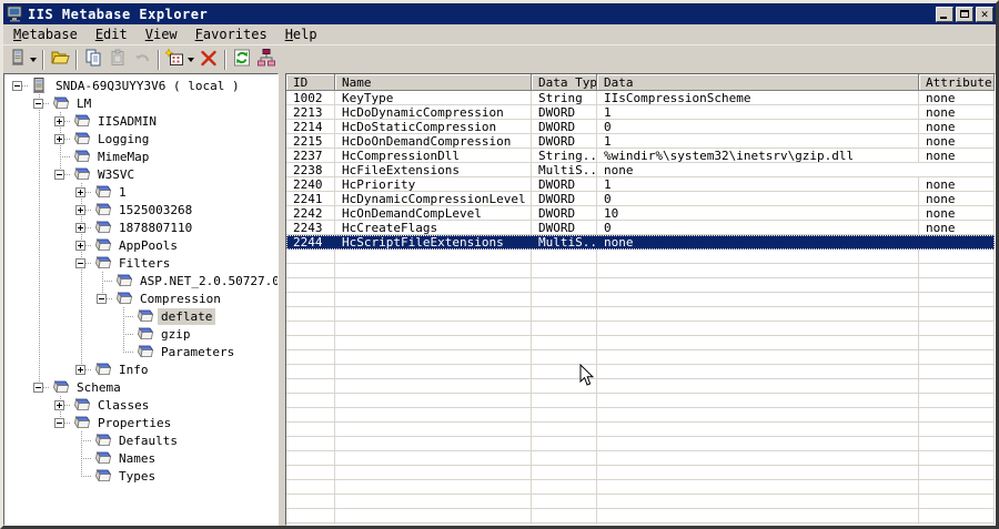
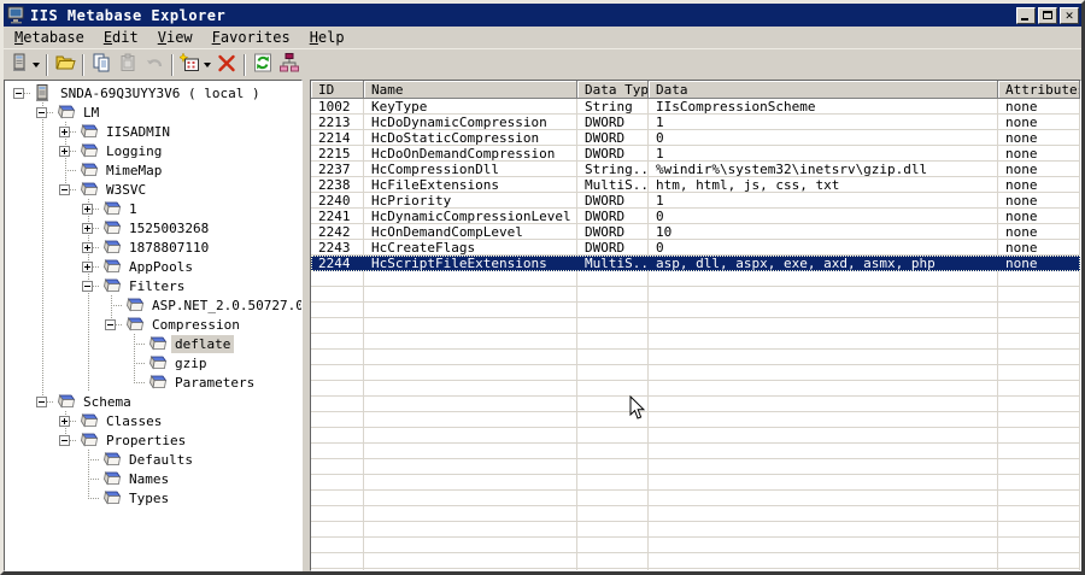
  IIS Metabase Explorer
  ✕
  Metabase
  Edit
  View
  Favorites
  Help
  SNDA-69Q3UYY3V6 ( local )
  LM
  IISADMIN
  Logging
  MimeMap
  W3SVC
  1
  1525003268
  1878807110
  AppPools
  Filters
  ASP.NET_2.0.50727.0
  Compression
  deflate
  gzip
  Parameters
- Info
  Schema
  Classes
  Properties
  Defaults
  Names
  Types
  ID
  Name
  Data Typ
  Data
  Attribute
  1002
  KeyType
  String
  IIsCompressionScheme
  none
  2213
  HcDoDynamicCompression
  DWORD
  1
  none
  2214
  HcDoStaticCompression
  DWORD
  0
  none
  2215
  HcDoOnDemandCompression
  DWORD
  1
  none
  2237
  HcCompressionDll
  String..
  %windir%\system32\inetsrv\gzip.dll
  none
  2238
  HcFileExtensions
  MultiS..
+ htm, html, js, css, txt
  none
  2240
  HcPriority
  DWORD
  1
  none
  2241
  HcDynamicCompressionLevel
  DWORD
  0
  none
  2242
  HcOnDemandCompLevel
  DWORD
  10
  none
  2243
  HcCreateFlags
  DWORD
  0
  none
  2244
  HcScriptFileExtensions
  MultiS..
+ asp, dll, aspx, exe, axd, asmx, php
  none
